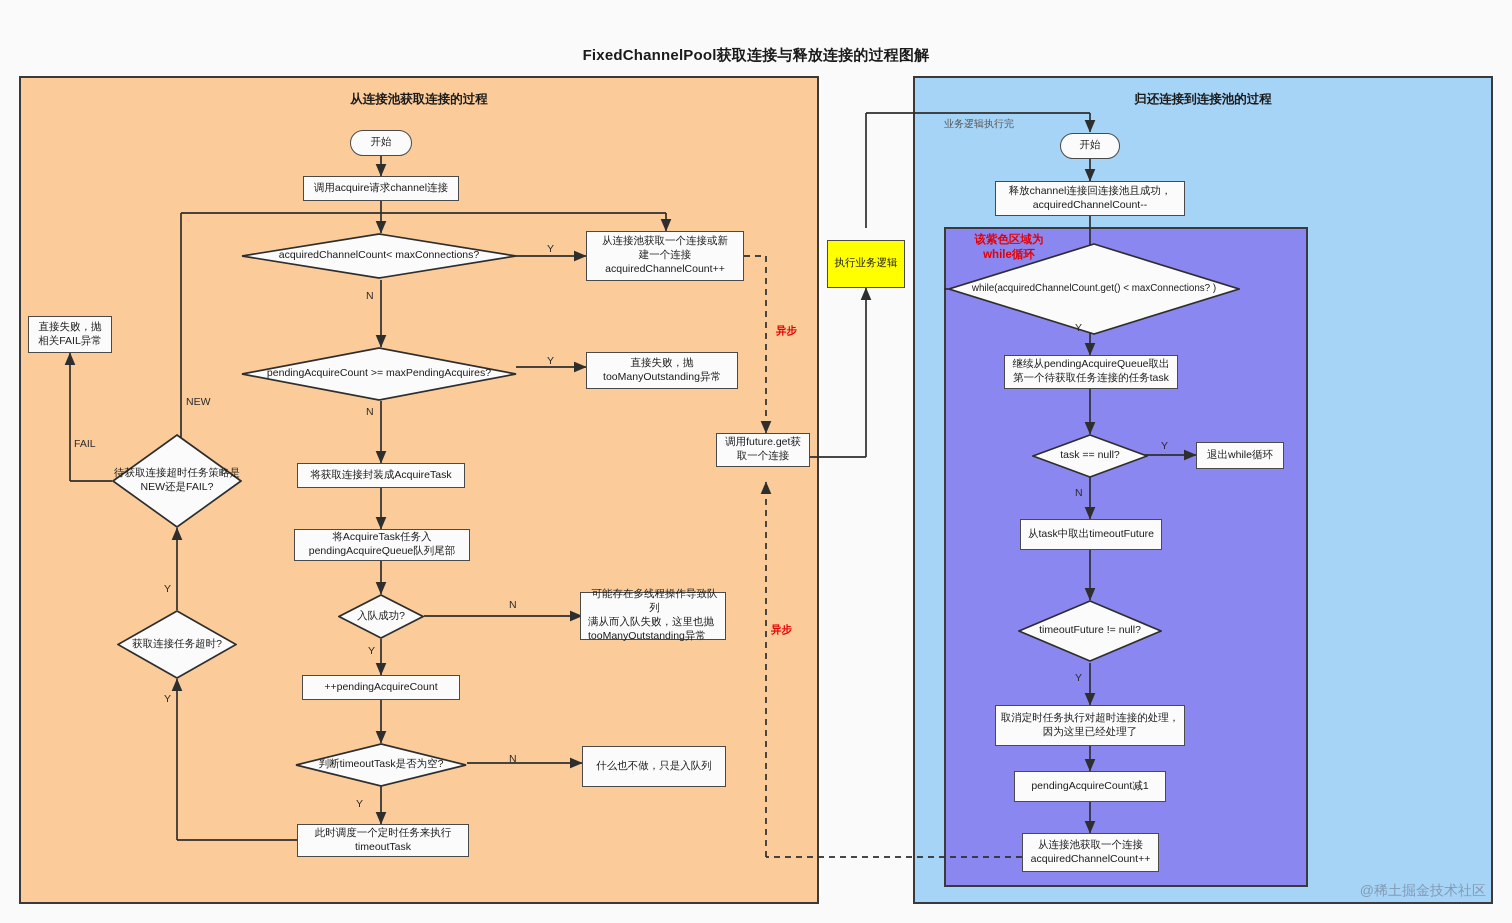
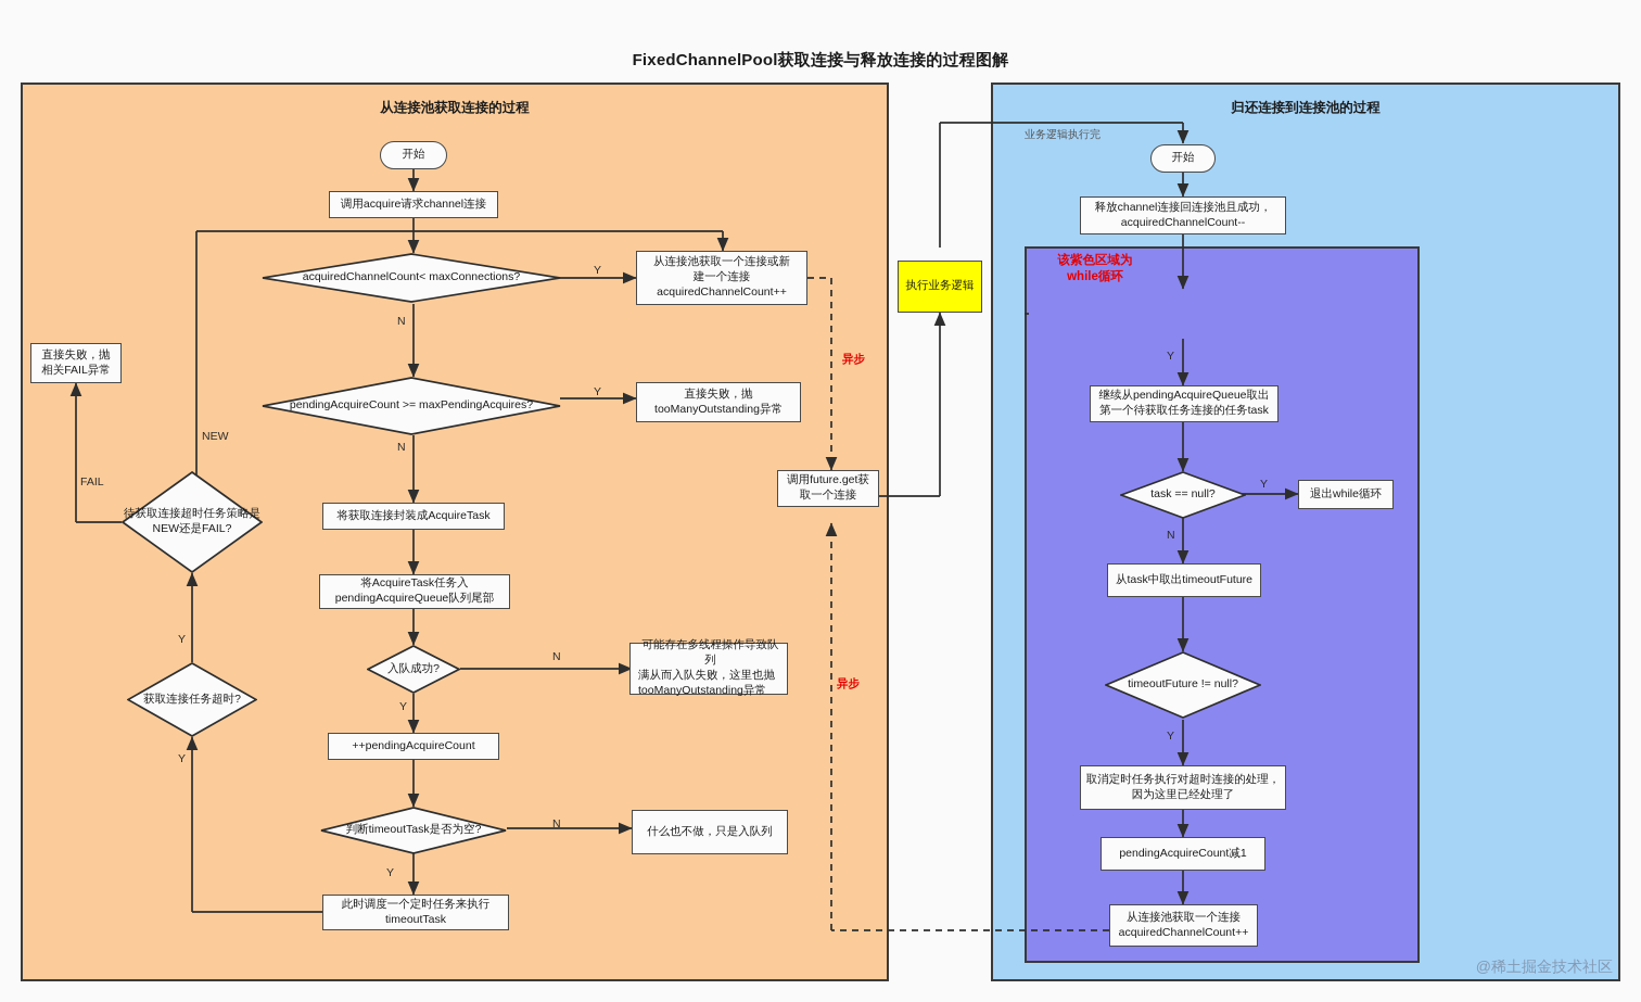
  FixedChannelPool获取连接与释放连接的过程图解
  从连接池获取连接的过程
  归还连接到连接池的过程
  开始
  调用acquire请求channel连接
  acquiredChannelCount< maxConnections?
  从连接池获取一个连接或新
  建一个连接
  acquiredChannelCount++
  pendingAcquireCount >= maxPendingAcquires?
  直接失败，抛
  tooManyOutstanding异常
  直接失败，抛
  相关FAIL异常
  待获取连接超时任务策略是
  NEW还是FAIL?
  获取连接任务超时?
  将获取连接封装成AcquireTask
  将AcquireTask任务入
  pendingAcquireQueue队列尾部
  入队成功?
  可能存在多线程操作导致队列
  满从而入队失败，这里也抛
  tooManyOutstanding异常
  ++pendingAcquireCount
  判断timeoutTask是否为空?
  什么也不做，只是入队列
  此时调度一个定时任务来执行
  timeoutTask
  调用future.get获
  取一个连接
  Y
  N
  Y
  N
  NEW
  FAIL
  Y
  Y
  N
  Y
  N
  Y
  异步
  异步
  执行业务逻辑
  业务逻辑执行完
  开始
  释放channel连接回连接池且成功，
  acquiredChannelCount--
  该紫色区域为
  while循环
- while(acquiredChannelCount.get() < maxConnections? )
  继续从pendingAcquireQueue取出
  第一个待获取任务连接的任务task
  task == null?
  退出while循环
  从task中取出timeoutFuture
  timeoutFuture != null?
  取消定时任务执行对超时连接的处理，
  因为这里已经处理了
  pendingAcquireCount减1
  从连接池获取一个连接
  acquiredChannelCount++
  Y
  Y
  N
  Y
  @稀土掘金技术社区
